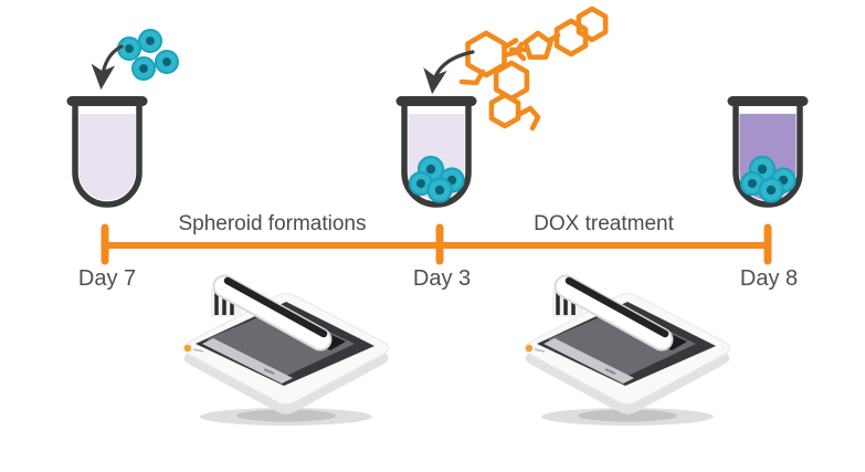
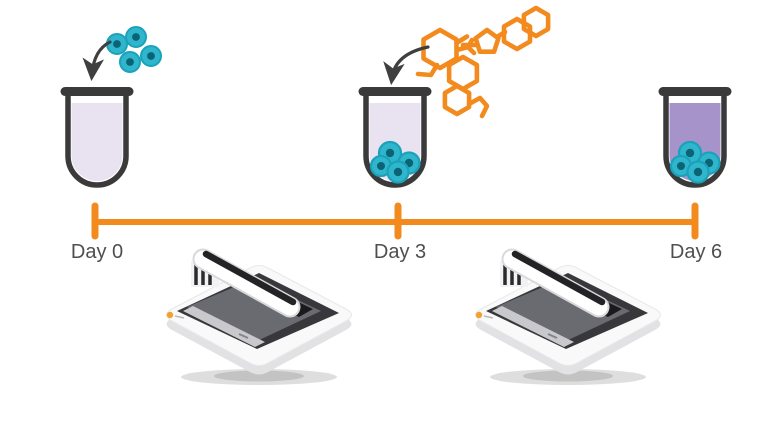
- Spheroid formations
- DOX treatment
- Day 7
+ Day 0
  Day 3
- Day 8
+ Day 6
